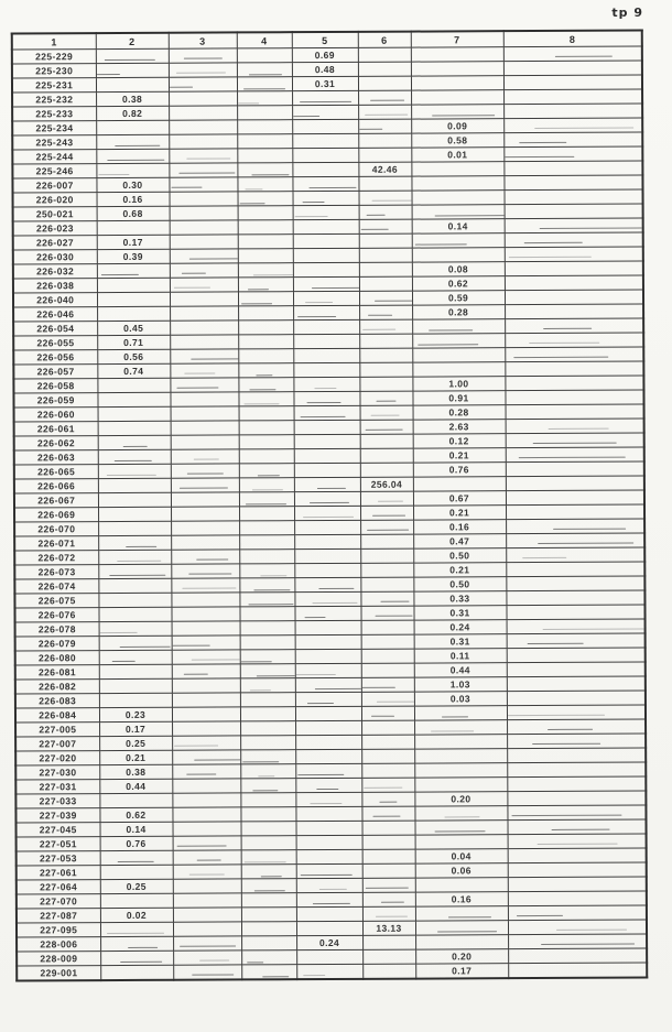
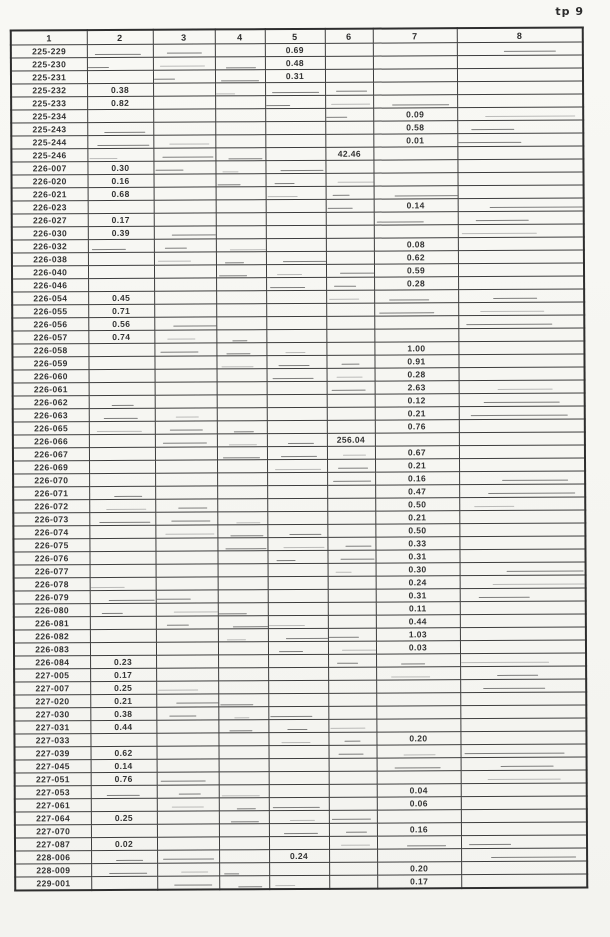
  tp 9
  1	2	3	4	5	6	7	8
  225-229				0.69
  225-230				0.48
  225-231				0.31
  225-232	0.38
  225-233	0.82
  225-234						0.09
  225-243						0.58
  225-244						0.01
  225-246					42.46
  226-007	0.30
  226-020	0.16
- 250-021	0.68
+ 226-021	0.68
  226-023						0.14
  226-027	0.17
  226-030	0.39
  226-032						0.08
  226-038						0.62
  226-040						0.59
  226-046						0.28
  226-054	0.45
  226-055	0.71
  226-056	0.56
  226-057	0.74
  226-058						1.00
  226-059						0.91
  226-060						0.28
  226-061						2.63
  226-062						0.12
  226-063						0.21
  226-065						0.76
  226-066					256.04
  226-067						0.67
  226-069						0.21
  226-070						0.16
  226-071						0.47
  226-072						0.50
  226-073						0.21
  226-074						0.50
  226-075						0.33
  226-076						0.31
+ 226-077						0.30
  226-078						0.24
  226-079						0.31
  226-080						0.11
  226-081						0.44
  226-082						1.03
  226-083						0.03
  226-084	0.23
  227-005	0.17
  227-007	0.25
  227-020	0.21
  227-030	0.38
  227-031	0.44
  227-033						0.20
  227-039	0.62
  227-045	0.14
  227-051	0.76
  227-053						0.04
  227-061						0.06
  227-064	0.25
  227-070						0.16
  227-087	0.02
- 227-095					13.13
  228-006				0.24
  228-009						0.20
  229-001						0.17
